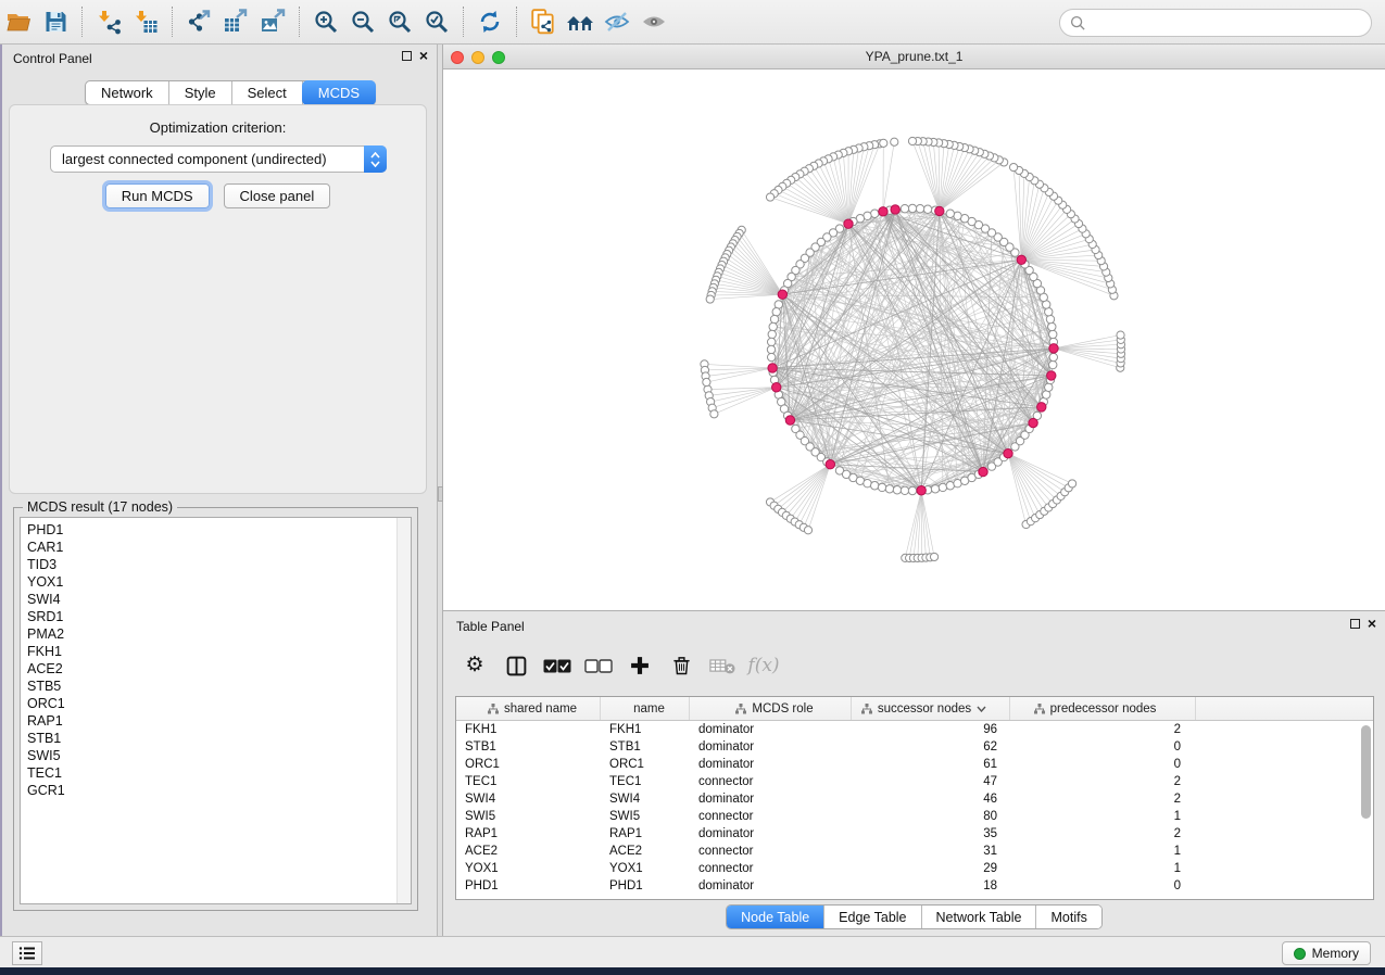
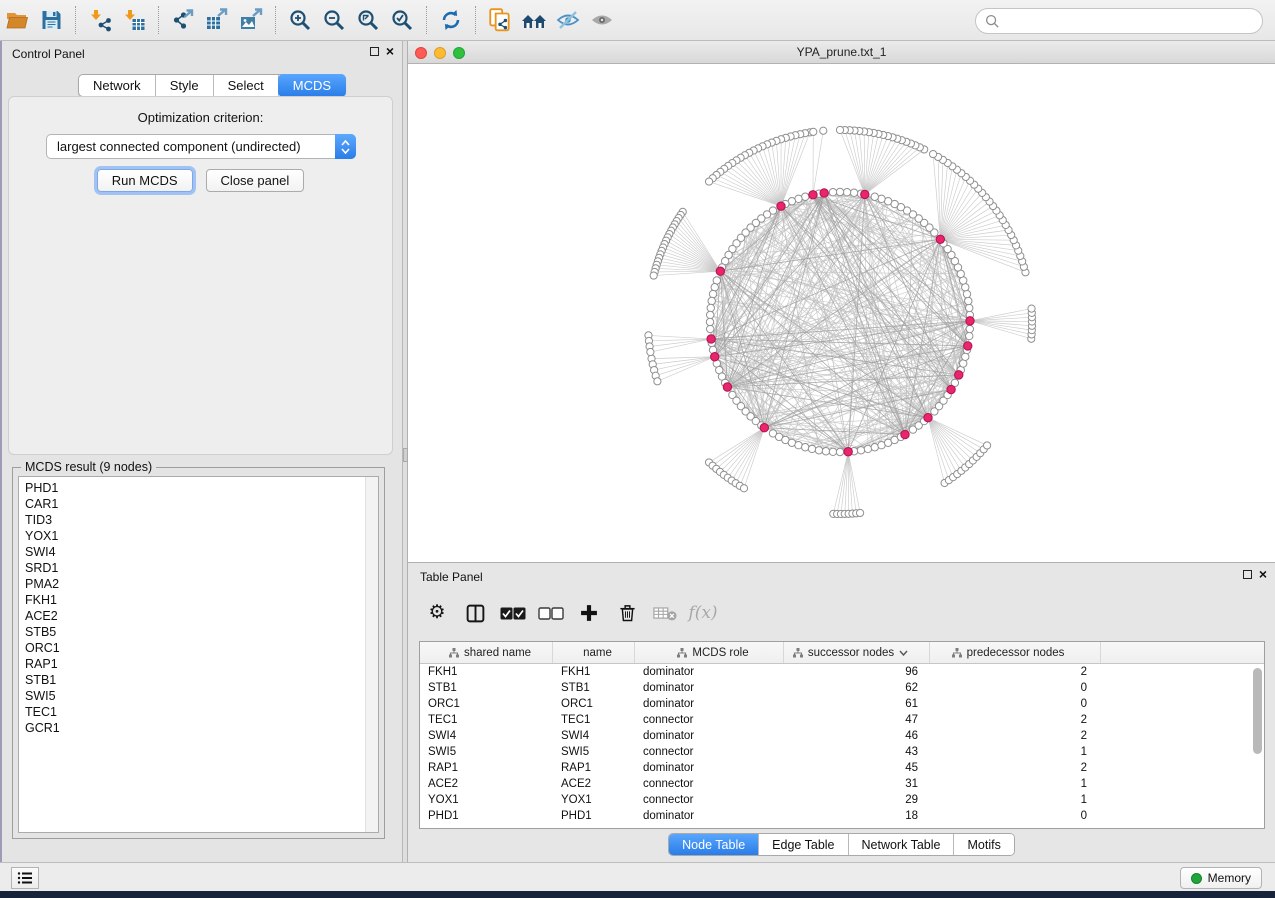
  Control Panel
  ×
  Network
  Style
  Select
  MCDS
  Optimization criterion:
  largest connected component (undirected)
  Run MCDS
  Close panel
- MCDS result (17 nodes)
+ MCDS result (9 nodes)
  PHD1
  CAR1
  TID3
  YOX1
  SWI4
  SRD1
  PMA2
  FKH1
  ACE2
  STB5
  ORC1
  RAP1
  STB1
  SWI5
  TEC1
  GCR1
  YPA_prune.txt_1
  Table Panel
  ×
  ⚙
  f(x)
  shared name
  name
  MCDS role
  successor nodes
  predecessor nodes
  FKH1
  FKH1
  dominator
  96
  2
  STB1
  STB1
  dominator
  62
  0
  ORC1
  ORC1
  dominator
  61
  0
  TEC1
  TEC1
  connector
  47
  2
  SWI4
  SWI4
  dominator
  46
  2
  SWI5
  SWI5
  connector
- 80
+ 43
  1
  RAP1
  RAP1
  dominator
- 35
+ 45
  2
  ACE2
  ACE2
  connector
  31
  1
  YOX1
  YOX1
  connector
  29
  1
  PHD1
  PHD1
  dominator
  18
  0
  Node Table
  Edge Table
  Network Table
  Motifs
  Memory
